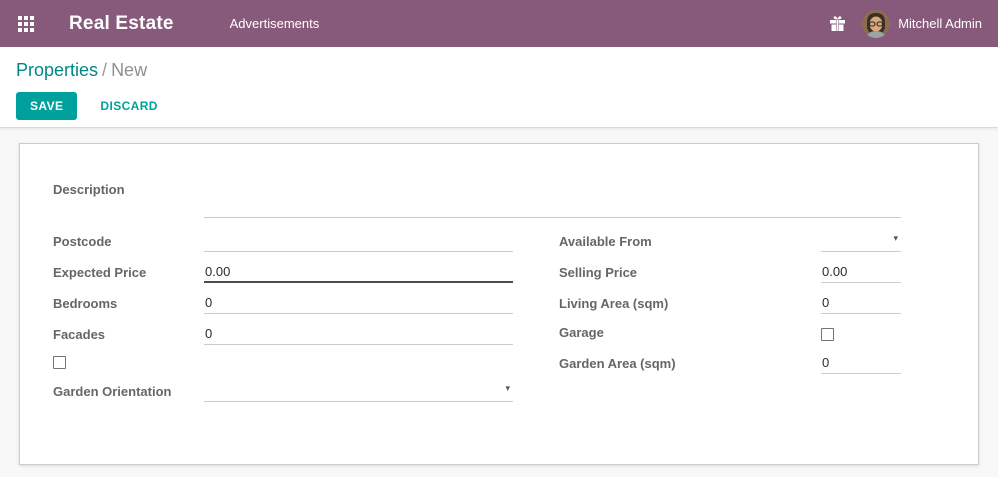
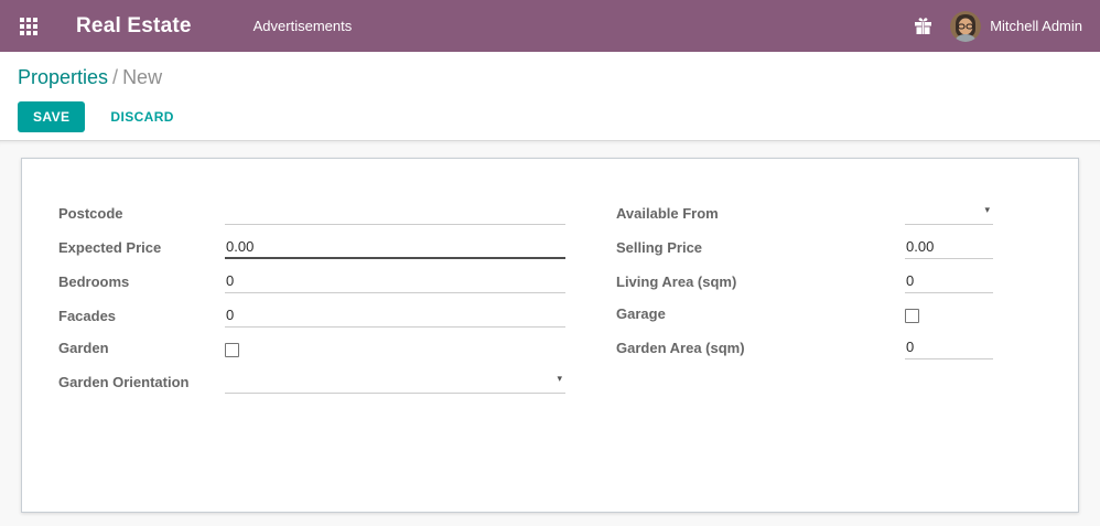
  Real Estate
  Advertisements
  Mitchell Admin
  Properties / New
  SAVE
  DISCARD
- Description
  Postcode
  Expected Price
  0.00
  Bedrooms
  0
  Facades
  0
+ Garden
  Garden Orientation
  ▾
  Available From
  ▾
  Selling Price
  0.00
  Living Area (sqm)
  0
  Garage
  Garden Area (sqm)
  0
